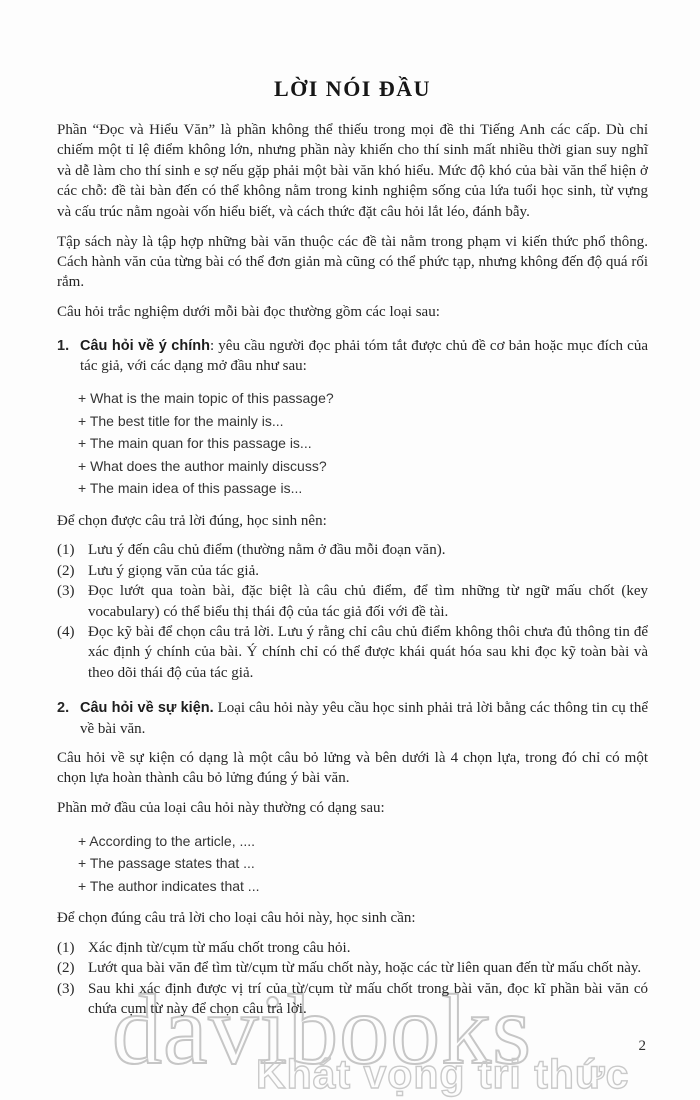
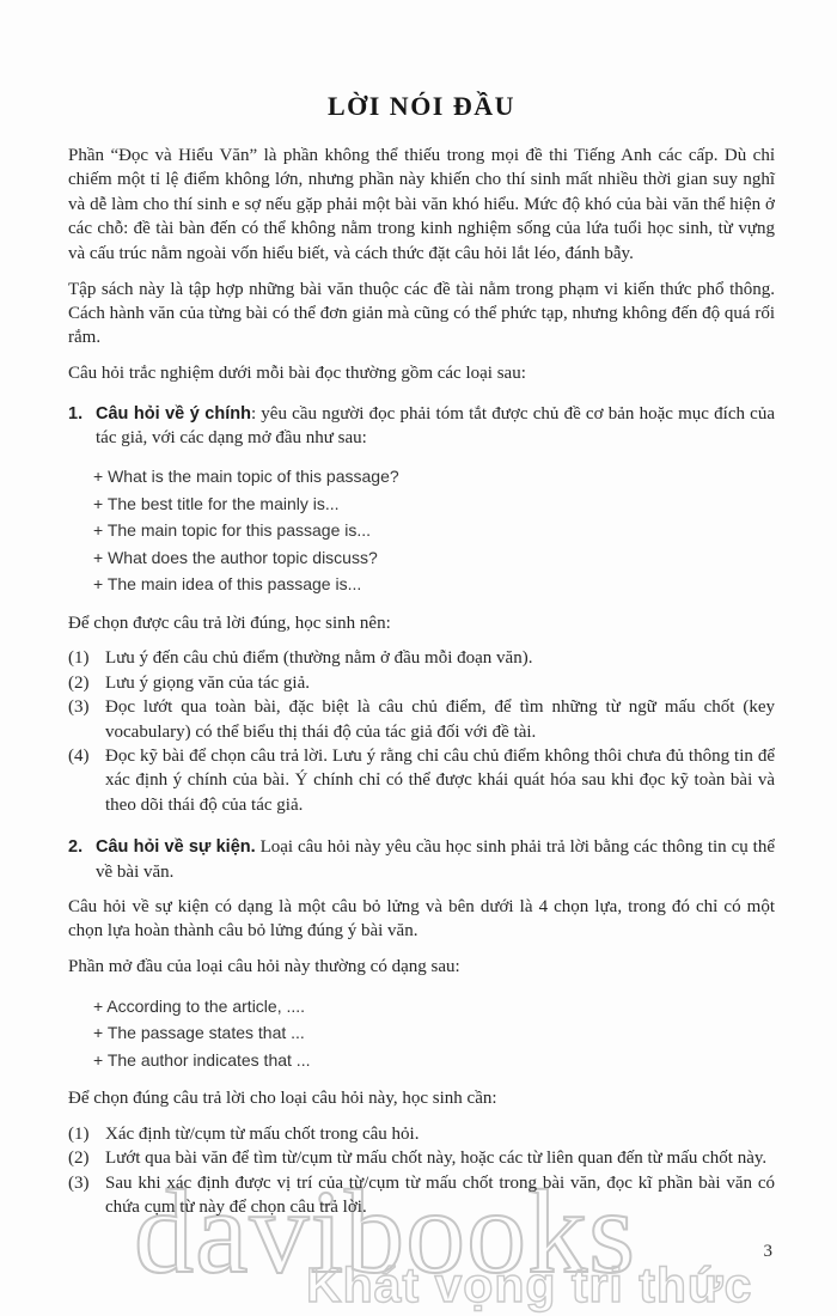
  davibooks
  Khát vọng tri thức
  LỜI NÓI ĐẦU
  Phần “Đọc và Hiểu Văn” là phần không thể thiếu trong mọi đề thi Tiếng Anh các cấp. Dù chỉ chiếm một tỉ lệ điểm không lớn, nhưng phần này khiến cho thí sinh mất nhiều thời gian suy nghĩ và dễ làm cho thí sinh e sợ nếu gặp phải một bài văn khó hiểu. Mức độ khó của bài văn thể hiện ở các chỗ: đề tài bàn đến có thể không nằm trong kinh nghiệm sống của lứa tuổi học sinh, từ vựng và cấu trúc nằm ngoài vốn hiểu biết, và cách thức đặt câu hỏi lắt léo, đánh bẫy.
  Tập sách này là tập hợp những bài văn thuộc các đề tài nằm trong phạm vi kiến thức phổ thông. Cách hành văn của từng bài có thể đơn giản mà cũng có thể phức tạp, nhưng không đến độ quá rối rắm.
  Câu hỏi trắc nghiệm dưới mỗi bài đọc thường gồm các loại sau:
  1.
  Câu hỏi về ý chính: yêu cầu người đọc phải tóm tắt được chủ đề cơ bản hoặc mục đích của tác giả, với các dạng mở đầu như sau:
  + What is the main topic of this passage?
  + The best title for the mainly is...
- + The main quan for this passage is...
+ + The main topic for this passage is...
- + What does the author mainly discuss?
+ + What does the author topic discuss?
  + The main idea of this passage is...
  Để chọn được câu trả lời đúng, học sinh nên:
  (1)
  Lưu ý đến câu chủ điểm (thường nằm ở đầu mỗi đoạn văn).
  (2)
  Lưu ý giọng văn của tác giả.
  (3)
  Đọc lướt qua toàn bài, đặc biệt là câu chủ điểm, để tìm những từ ngữ mấu chốt (key vocabulary) có thể biểu thị thái độ của tác giả đối với đề tài.
  (4)
  Đọc kỹ bài để chọn câu trả lời. Lưu ý rằng chỉ câu chủ điểm không thôi chưa đủ thông tin để xác định ý chính của bài. Ý chính chỉ có thể được khái quát hóa sau khi đọc kỹ toàn bài và theo dõi thái độ của tác giả.
  2.
  Câu hỏi về sự kiện. Loại câu hỏi này yêu cầu học sinh phải trả lời bằng các thông tin cụ thể về bài văn.
  Câu hỏi về sự kiện có dạng là một câu bỏ lửng và bên dưới là 4 chọn lựa, trong đó chỉ có một chọn lựa hoàn thành câu bỏ lửng đúng ý bài văn.
  Phần mở đầu của loại câu hỏi này thường có dạng sau:
  + According to the article, ....
  + The passage states that ...
  + The author indicates that ...
  Để chọn đúng câu trả lời cho loại câu hỏi này, học sinh cần:
  (1)
  Xác định từ/cụm từ mấu chốt trong câu hỏi.
  (2)
  Lướt qua bài văn để tìm từ/cụm từ mấu chốt này, hoặc các từ liên quan đến từ mấu chốt này.
  (3)
  Sau khi xác định được vị trí của từ/cụm từ mấu chốt trong bài văn, đọc kĩ phần bài văn có chứa cụm từ này để chọn câu trả lời.
- 2
+ 3
